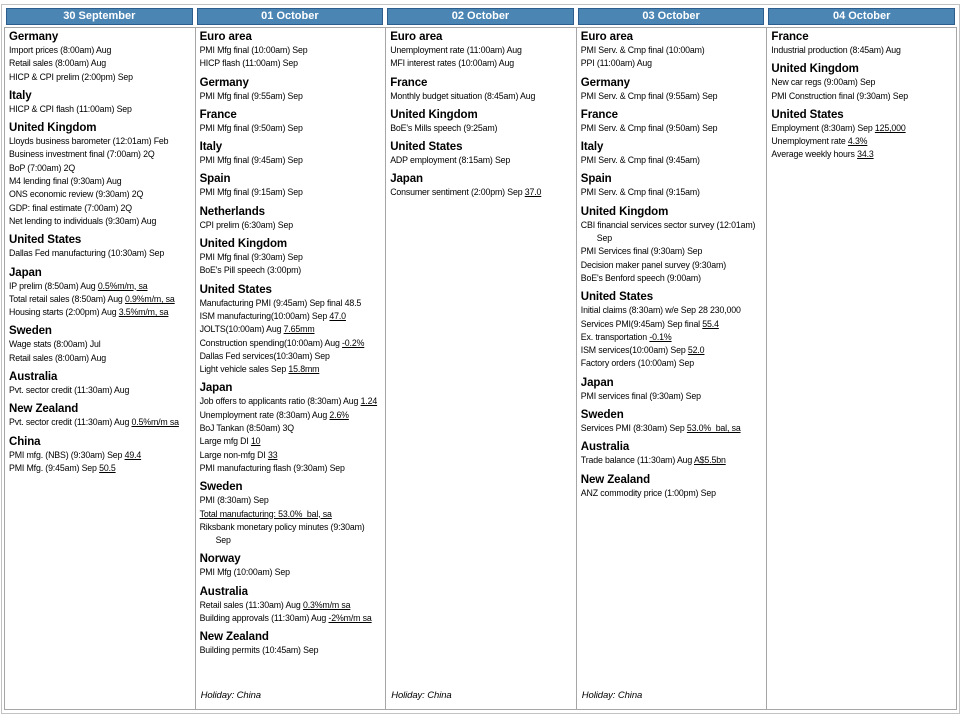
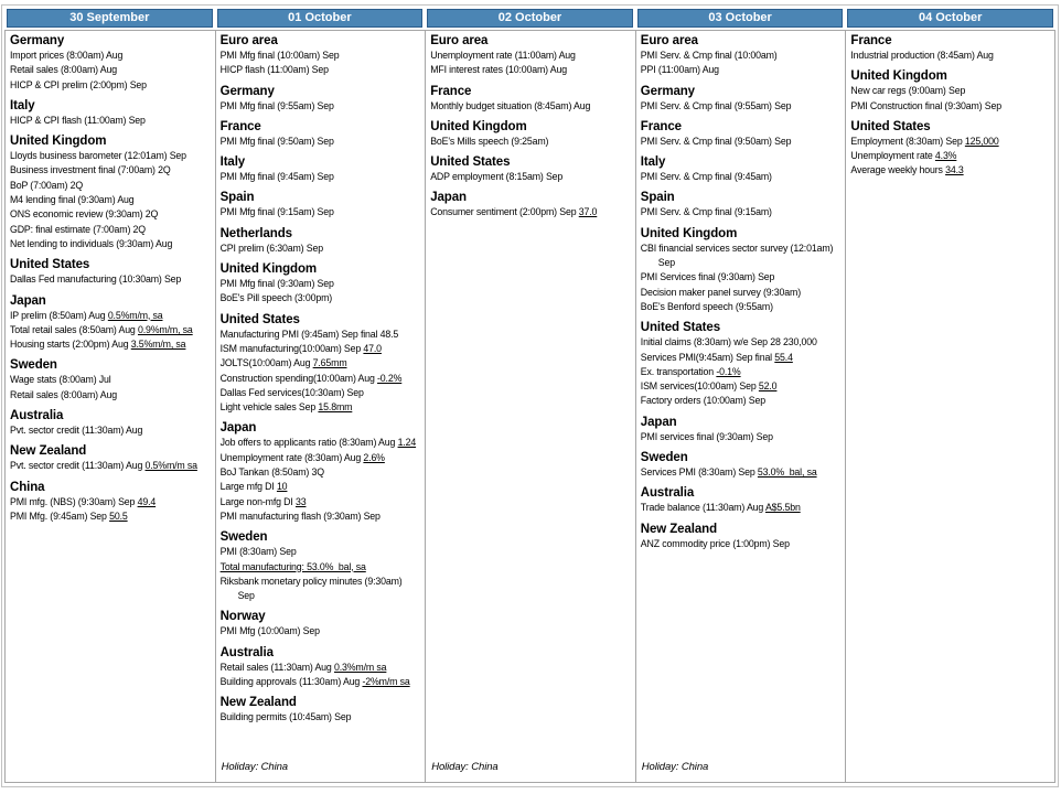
  30 September
  Germany
  Import prices (8:00am) Aug
  Retail sales (8:00am) Aug
  HICP & CPI prelim (2:00pm) Sep
  Italy
  HICP & CPI flash (11:00am) Sep
  United Kingdom
- Lloyds business barometer (12:01am) Feb
+ Lloyds business barometer (12:01am) Sep
  Business investment final (7:00am) 2Q
  BoP (7:00am) 2Q
  M4 lending final (9:30am) Aug
  ONS economic review (9:30am) 2Q
  GDP: final estimate (7:00am) 2Q
  Net lending to individuals (9:30am) Aug
  United States
  Dallas Fed manufacturing (10:30am) Sep
  Japan
  IP prelim (8:50am) Aug 0.5%m/m, sa
  Total retail sales (8:50am) Aug 0.9%m/m, sa
  Housing starts (2:00pm) Aug 3.5%m/m, sa
  Sweden
  Wage stats (8:00am) Jul
  Retail sales (8:00am) Aug
  Australia
  Pvt. sector credit (11:30am) Aug
  New Zealand
  Pvt. sector credit (11:30am) Aug 0.5%m/m sa
  China
  PMI mfg. (NBS) (9:30am) Sep 49.4
  PMI Mfg. (9:45am) Sep 50.5
  01 October
  Euro area
  PMI Mfg final (10:00am) Sep
  HICP flash (11:00am) Sep
  Germany
  PMI Mfg final (9:55am) Sep
  France
  PMI Mfg final (9:50am) Sep
  Italy
  PMI Mfg final (9:45am) Sep
  Spain
  PMI Mfg final (9:15am) Sep
  Netherlands
  CPI prelim (6:30am) Sep
  United Kingdom
  PMI Mfg final (9:30am) Sep
  BoE's Pill speech (3:00pm)
  United States
  Manufacturing PMI (9:45am) Sep final 48.5
  ISM manufacturing(10:00am) Sep 47.0
  JOLTS(10:00am) Aug 7.65mm
  Construction spending(10:00am) Aug -0.2%
  Dallas Fed services(10:30am) Sep
  Light vehicle sales Sep 15.8mm
  Japan
  Job offers to applicants ratio (8:30am) Aug 1.24
  Unemployment rate (8:30am) Aug 2.6%
  BoJ Tankan (8:50am) 3Q
  Large mfg DI 10
  Large non-mfg DI 33
  PMI manufacturing flash (9:30am) Sep
  Sweden
  PMI (8:30am) Sep
  Total manufacturing: 53.0% bal, sa
  Riksbank monetary policy minutes (9:30am)
  Sep
  Norway
  PMI Mfg (10:00am) Sep
  Australia
  Retail sales (11:30am) Aug 0.3%m/m sa
  Building approvals (11:30am) Aug -2%m/m sa
  New Zealand
  Building permits (10:45am) Sep
  Holiday: China
  02 October
  Euro area
  Unemployment rate (11:00am) Aug
  MFI interest rates (10:00am) Aug
  France
  Monthly budget situation (8:45am) Aug
  United Kingdom
  BoE's Mills speech (9:25am)
  United States
  ADP employment (8:15am) Sep
  Japan
  Consumer sentiment (2:00pm) Sep 37.0
  Holiday: China
  03 October
  Euro area
  PMI Serv. & Cmp final (10:00am)
  PPI (11:00am) Aug
  Germany
  PMI Serv. & Cmp final (9:55am) Sep
  France
  PMI Serv. & Cmp final (9:50am) Sep
  Italy
  PMI Serv. & Cmp final (9:45am)
  Spain
  PMI Serv. & Cmp final (9:15am)
  United Kingdom
  CBI financial services sector survey (12:01am)
  Sep
  PMI Services final (9:30am) Sep
  Decision maker panel survey (9:30am)
- BoE's Benford speech (9:00am)
+ BoE's Benford speech (9:55am)
  United States
  Initial claims (8:30am) w/e Sep 28 230,000
  Services PMI(9:45am) Sep final 55.4
  Ex. transportation -0.1%
  ISM services(10:00am) Sep 52.0
  Factory orders (10:00am) Sep
  Japan
  PMI services final (9:30am) Sep
  Sweden
  Services PMI (8:30am) Sep 53.0% bal, sa
  Australia
  Trade balance (11:30am) Aug A$5.5bn
  New Zealand
  ANZ commodity price (1:00pm) Sep
  Holiday: China
  04 October
  France
  Industrial production (8:45am) Aug
  United Kingdom
  New car regs (9:00am) Sep
  PMI Construction final (9:30am) Sep
  United States
  Employment (8:30am) Sep 125,000
  Unemployment rate 4.3%
  Average weekly hours 34.3
